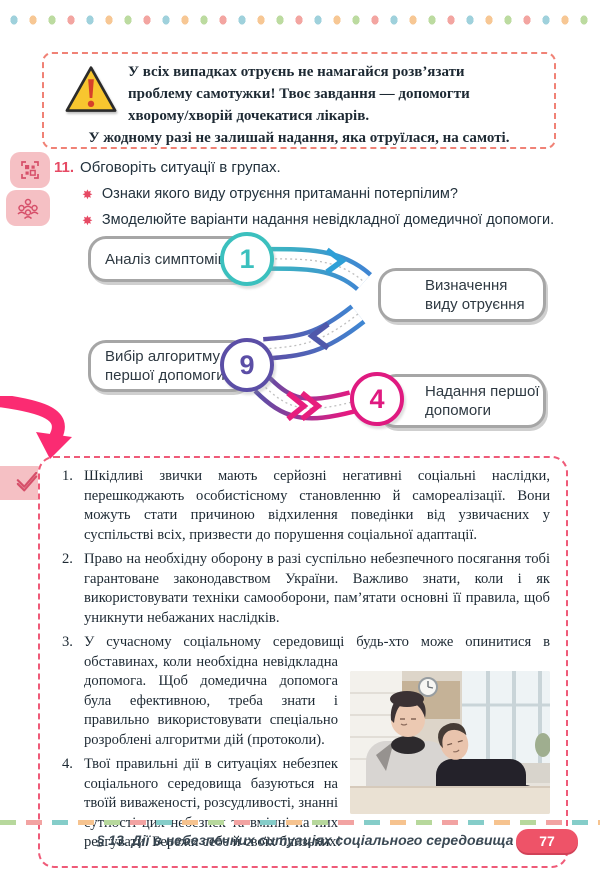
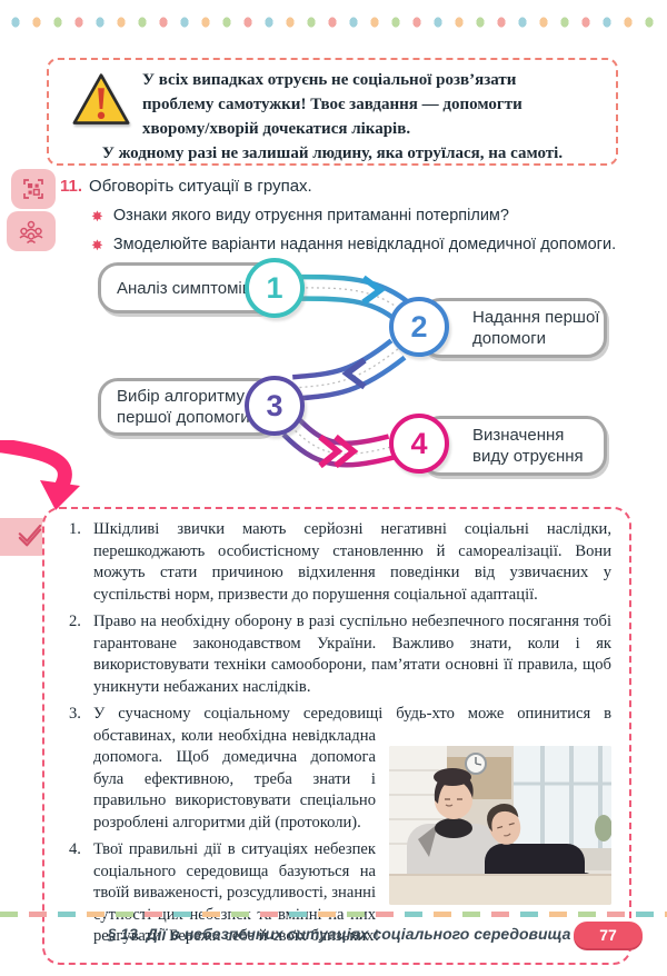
- У всіх випадках отруєнь не намагайся розв’язати проблему самотужки! Твоє завдання — допомогти хворому/хворій дочекатися лікарів.
+ У всіх випадках отруєнь не соціальної розв’язати проблему самотужки! Твоє завдання — допомогти хворому/хворій дочекатися лікарів.
- У жодному разі не залишай надання, яка отруїлася, на самоті.
+ У жодному разі не залишай людину, яка отруїлася, на самоті.
  11. Обговоріть ситуації в групах.
  ✸
  Ознаки якого виду отруєння притаманні потерпілим?
  ✸
  Змоделюйте варіанти надання невідкладної домедичної допомоги.
  Аналіз симптомі
- Визначення виду отруєння
+ Надання першої допомоги
  Вибір алгоритму першої допомоги
- Надання першої допомоги
+ Визначення виду отруєння
  1
+ 2
- 9
+ 3
  4
  1.
- Шкідливі звички мають серйозні негативні соціальні наслідки, перешкоджають особистісному становленню й самореалізації. Вони можуть стати причиною відхилення поведінки від узвичаєних у суспільстві всіх, призвести до порушення соціальної адаптації.
+ Шкідливі звички мають серйозні негативні соціальні наслідки, перешкоджають особистісному становленню й самореалізації. Вони можуть стати причиною відхилення поведінки від узвичаєних у суспільстві норм, призвести до порушення соціальної адаптації.
  2.
  Право на необхідну оборону в разі суспільно небезпечного посягання тобі гарантоване законодавством України. Важливо знати, коли і як використовувати техніки самооборони, пам’ятати основні її правила, щоб уникнути небажаних наслідків.
  3.
  У сучасному соціальному середовищі будь-хто може опинитися в обставинах, коли необхідна невідкладна допомога. Щоб домедична допомога була ефективною, треба знати і правильно використовувати спеціально розроблені алгоритми дій (протоколи).
  4.
  Твої правильні дії в ситуаціях небезпек соціального середовища базуються на твоїй виваженості, розсудливості, знанні реагувати. Бережи себе й своїх близьких!
  § 13. Дії в небезпечних ситуаціях соціального середовища
  77
